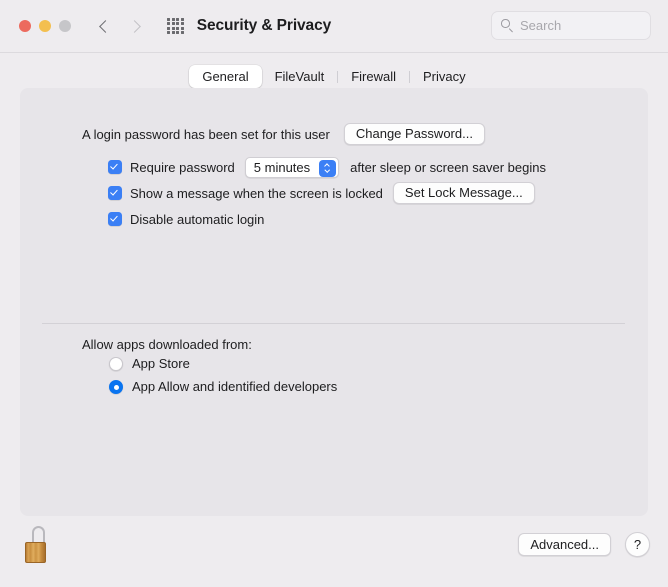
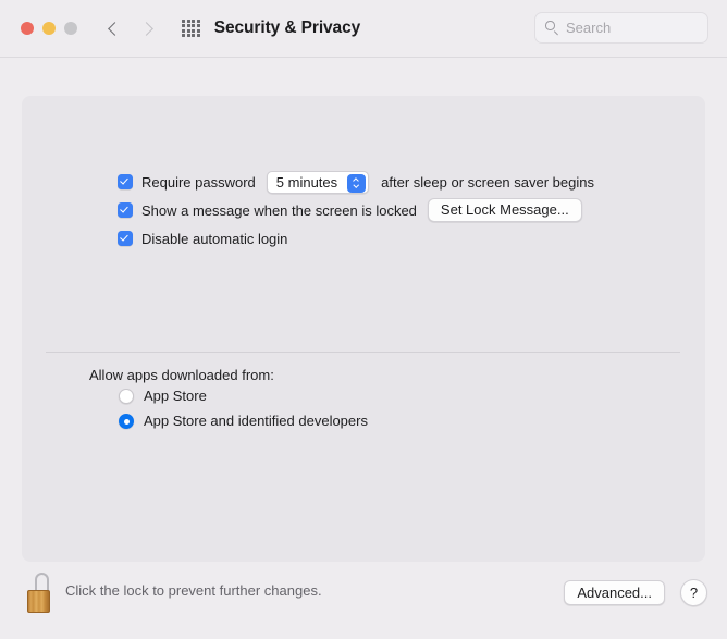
  Security & Privacy
  Search
- General
- FileVault
- Firewall
- Privacy
- A login password has been set for this user
- Change Password...
  Require password
  5 minutes
  after sleep or screen saver begins
  Show a message when the screen is locked
  Set Lock Message...
  Disable automatic login
  Allow apps downloaded from:
  App Store
- App Allow and identified developers
+ App Store and identified developers
+ Click the lock to prevent further changes.
  Advanced...
  ?
